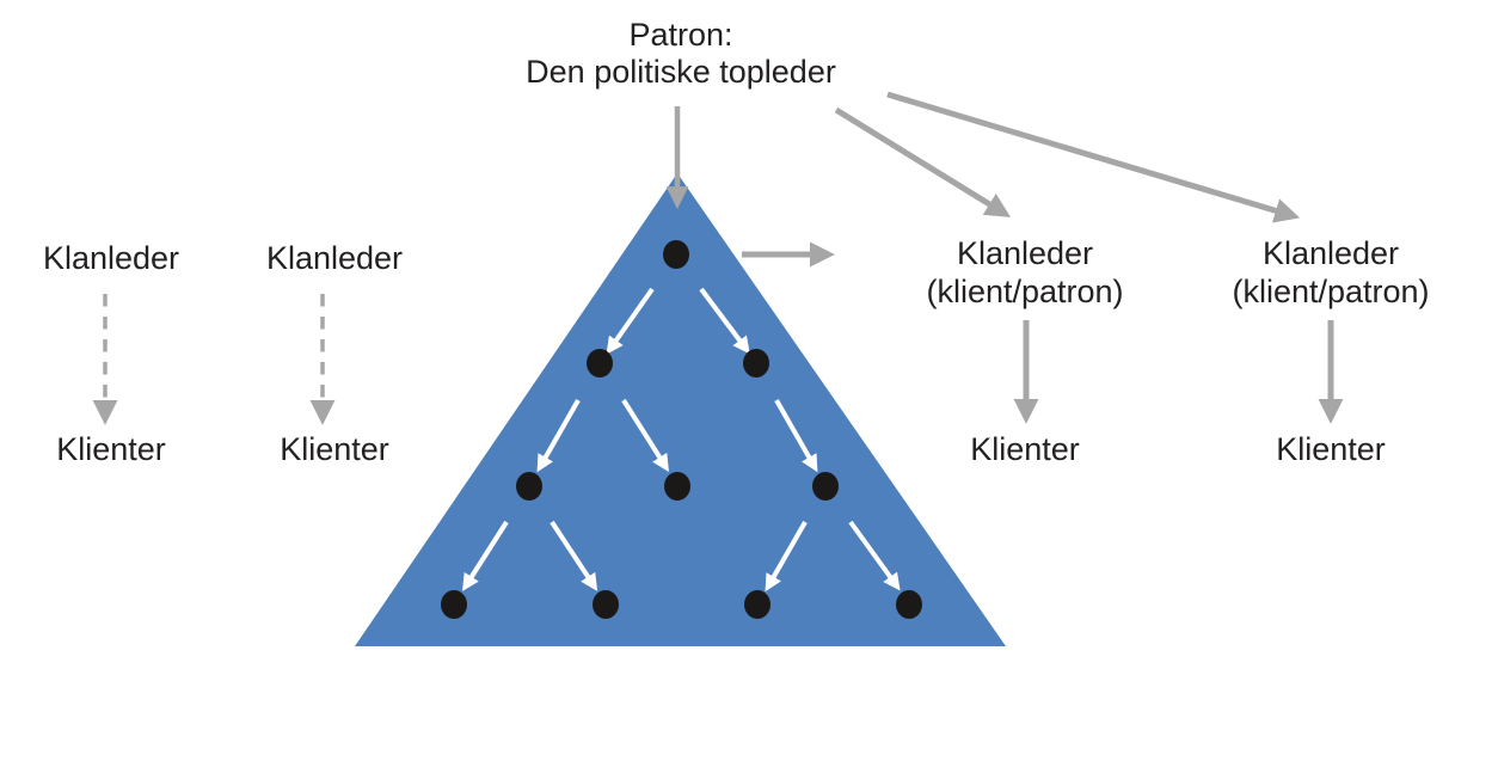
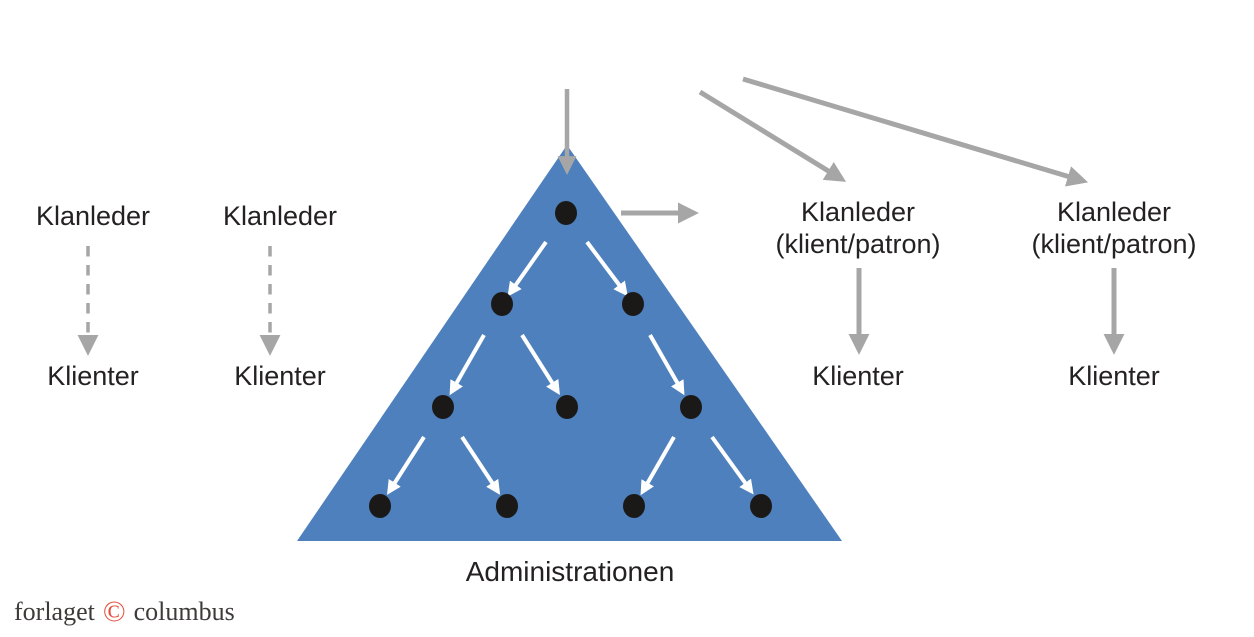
- Patron:
- Den politiske topleder
  Klanleder
  Klanleder
  Klienter
  Klienter
  Klanleder
  (klient/patron)
  Klanleder
  (klient/patron)
  Klienter
  Klienter
+ Administrationen
+ forlaget
+ ©
+ columbus
